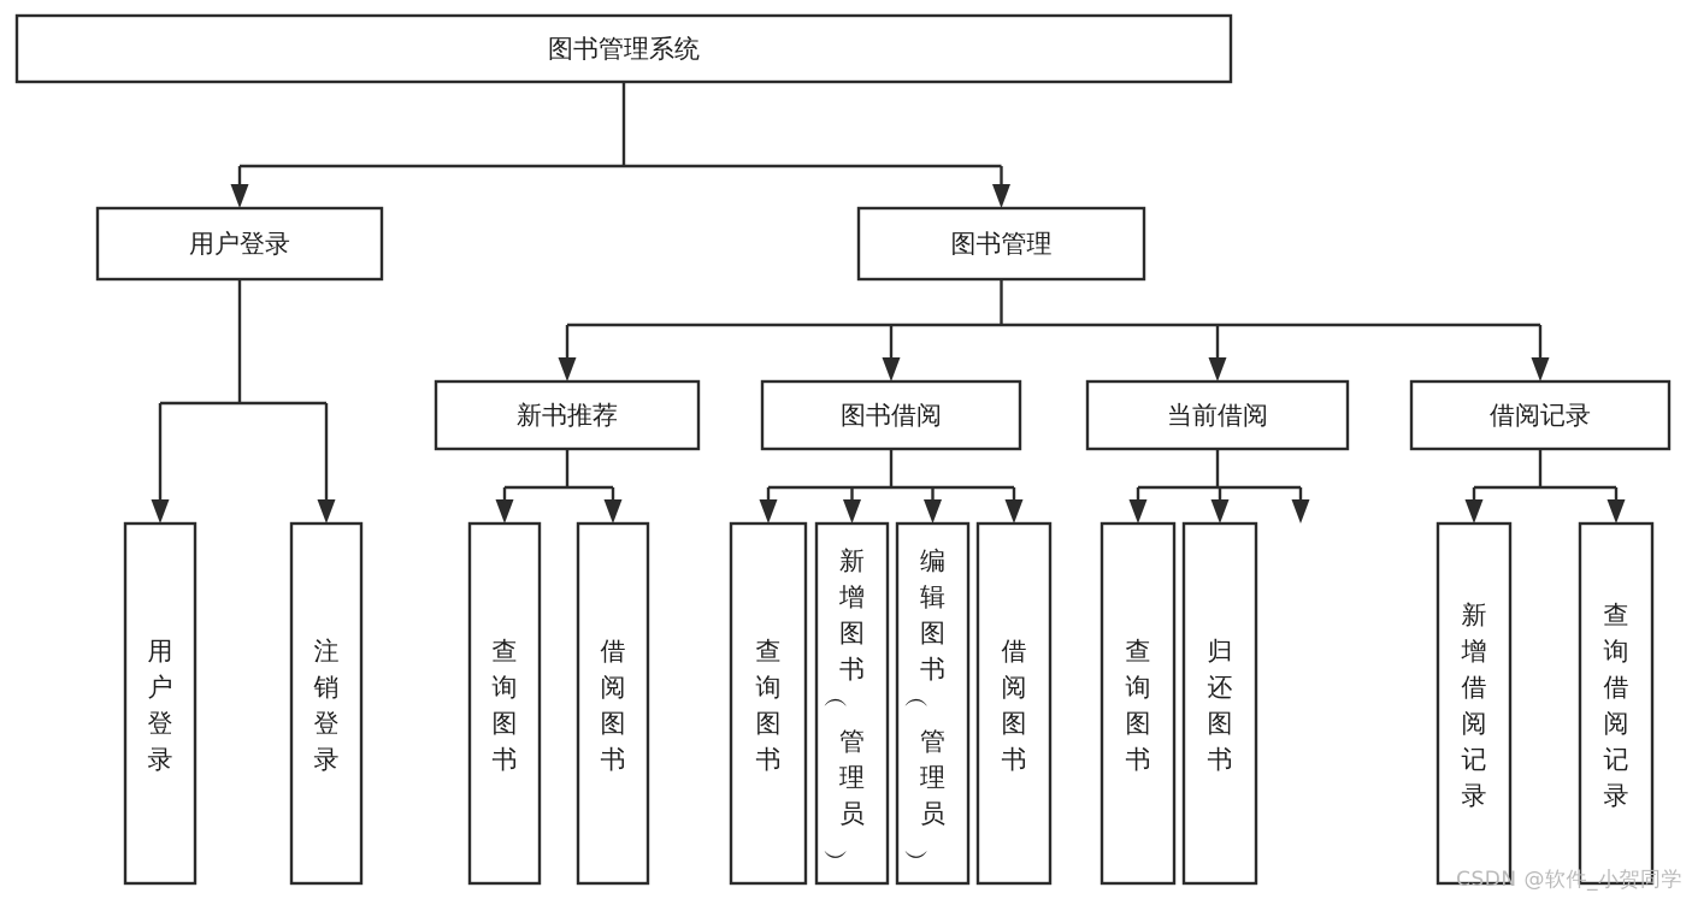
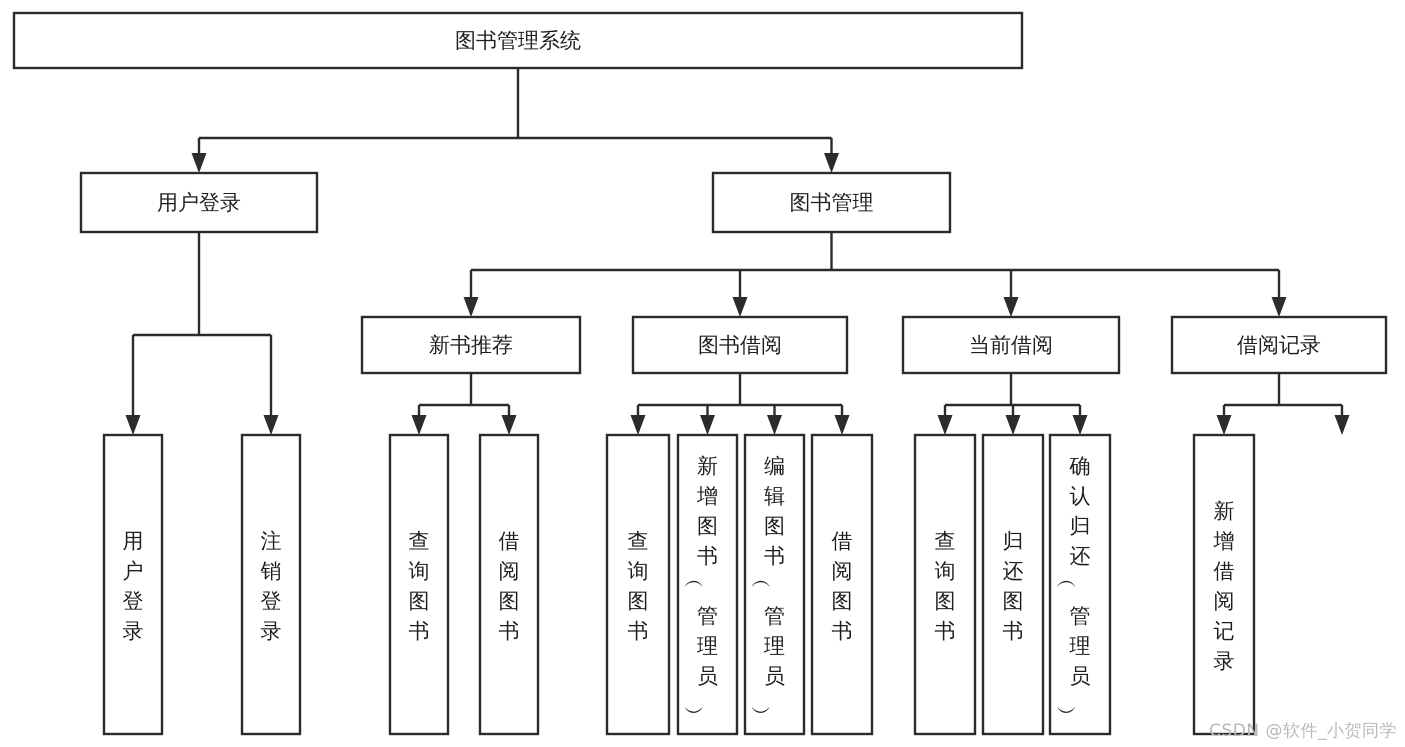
  图书管理系统
  用户登录
  图书管理
  新书推荐
  图书借阅
  当前借阅
  借阅记录
  用户登录
  注销登录
  查询图书
  借阅图书
  查询图书
  新增图书管理员
  编辑图书管理员
  借阅图书
  查询图书
  归还图书
+ 确认归还管理员
  新增借阅记录
- 查询借阅记录
  CSDN @软件_小贺同学
